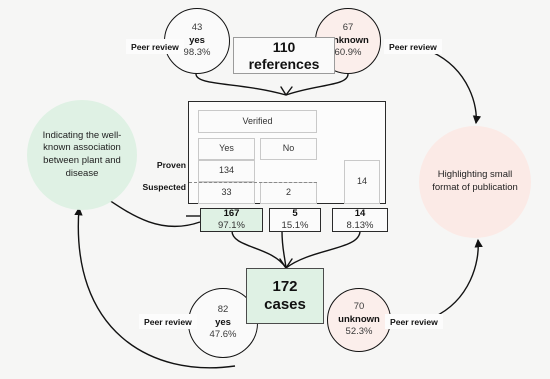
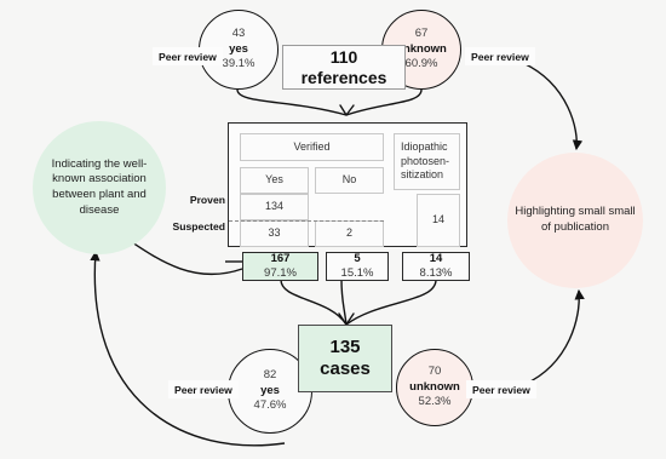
  Indicating the well-known association between plant and disease
- Highlighting small format of publication
+ Highlighting small small of publication
  43
  yes
- 98.3%
+ 39.1%
  67
  nknown
  60.9%
  Peer review
  Peer review
  110
  references
  Verified
  Yes
  No
+ Idiopathic photosen-sitization
  134
  33
  2
  14
  Proven
  Suspected
  167
  97.1%
  5
  15.1%
  14
  8.13%
  82
  yes
  47.6%
  70
  unknown
  52.3%
  Peer review
  Peer review
- 172
+ 135
  cases
